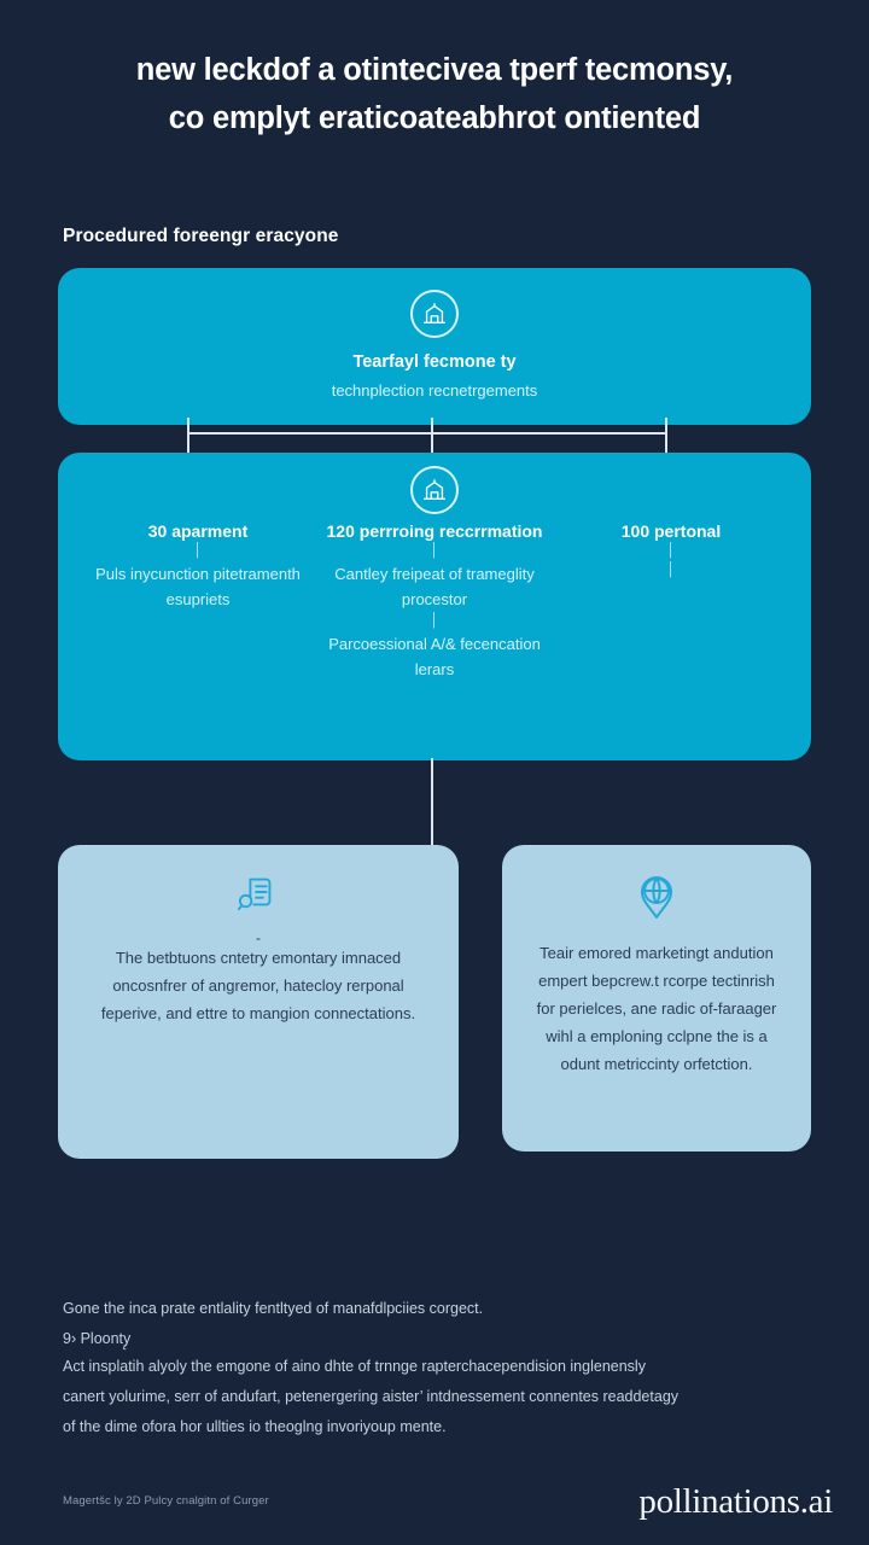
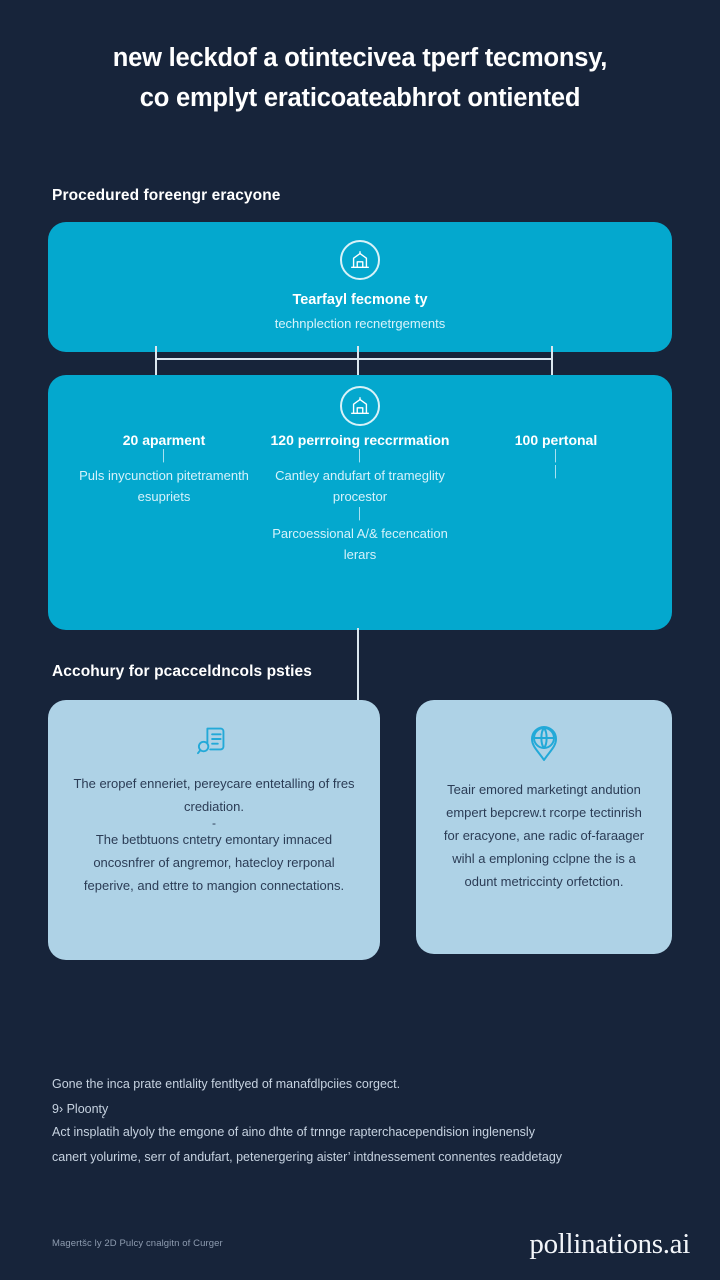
  new leckdof a otintecivea tperf tecmonsy,
  co emplyt eraticoateabhrot ontiented
  Procedured foreengr eracyone
  Tearfayl fecmone ty
  technplection recnetrgements
- 30 aparment
+ 20 aparment
  │
  Puls inycunction pitetramenth esupriets
  120 perrroing reccrrmation
  │
- Cantley freipeat of trameglity procestor
+ Cantley andufart of trameglity procestor
  │
  Parcoessional A/& fecencation lerars
  100 pertonal
  │
  │
+ Accohury for pcacceldncols psties
+ The eropef enneriet, pereycare entetalling of fres crediation.
  -
  The betbtuons cntetry emontary imnaced oncosnfrer of angremor, hatecloy rerponal feperive, and ettre to mangion connectations.
- Teair emored marketingt andution empert bepcrew.t rcorpe tectinrish for perielces, ane radic of-faraager wihl a emploning cclpne the is a odunt metriccinty orfetction.
+ Teair emored marketingt andution empert bepcrew.t rcorpe tectinrish for eracyone, ane radic of-faraager wihl a emploning cclpne the is a odunt metriccinty orfetction.
  Gone the inca prate entlality fentltyed of manafdlpciies corgect.
  9› Ploonty̨
  Act insplatih alyoly the emgone of aino dhte of trnnge rapterchacependision inglenensly
  canert yolurime, serr of andufart, petenergering aister’ intdnessement connentes readdetagy
- of the dime ofora hor ullties io theoglng invoriyoup mente.
  Magertšc ly 2D Pulcy cnalgitn of Curger
  pollinations.ai
